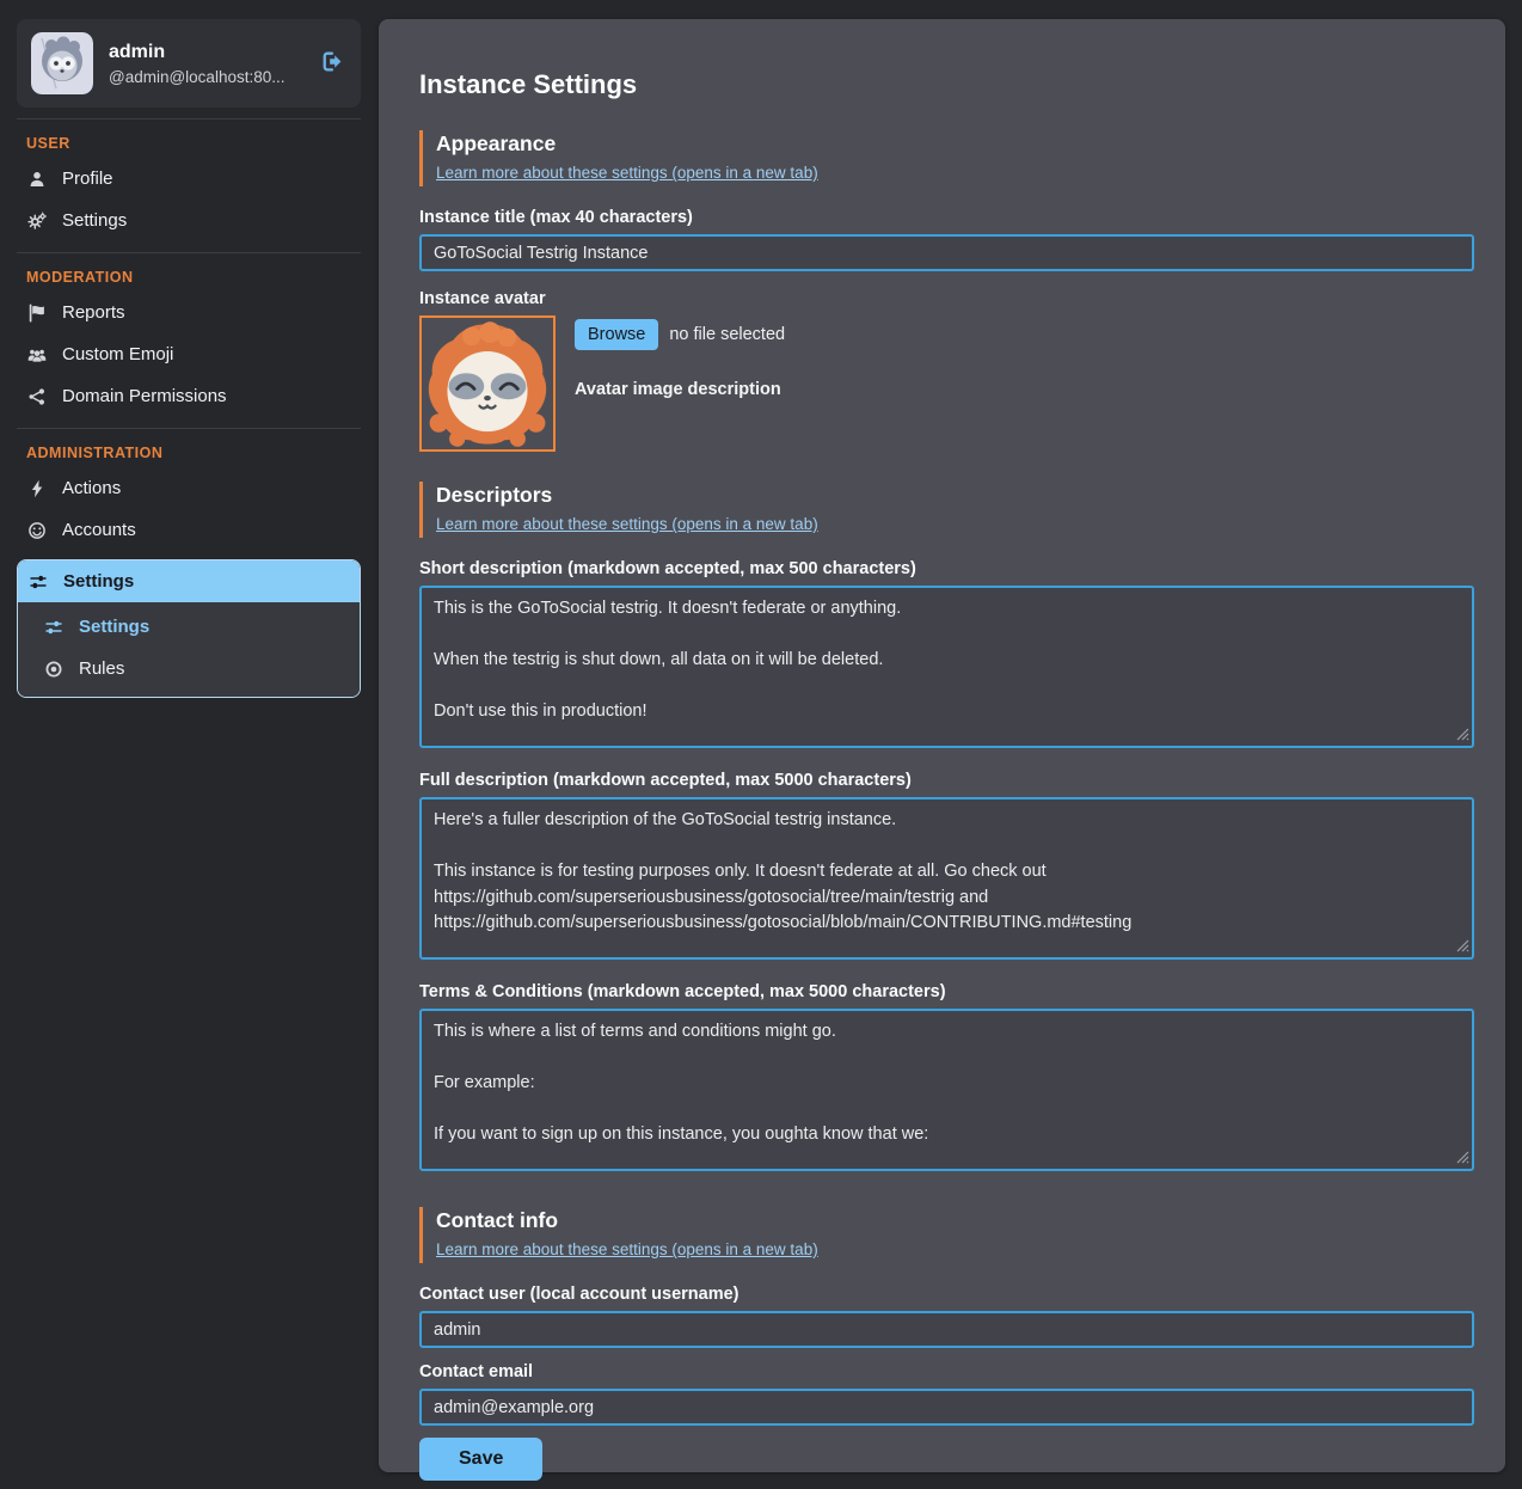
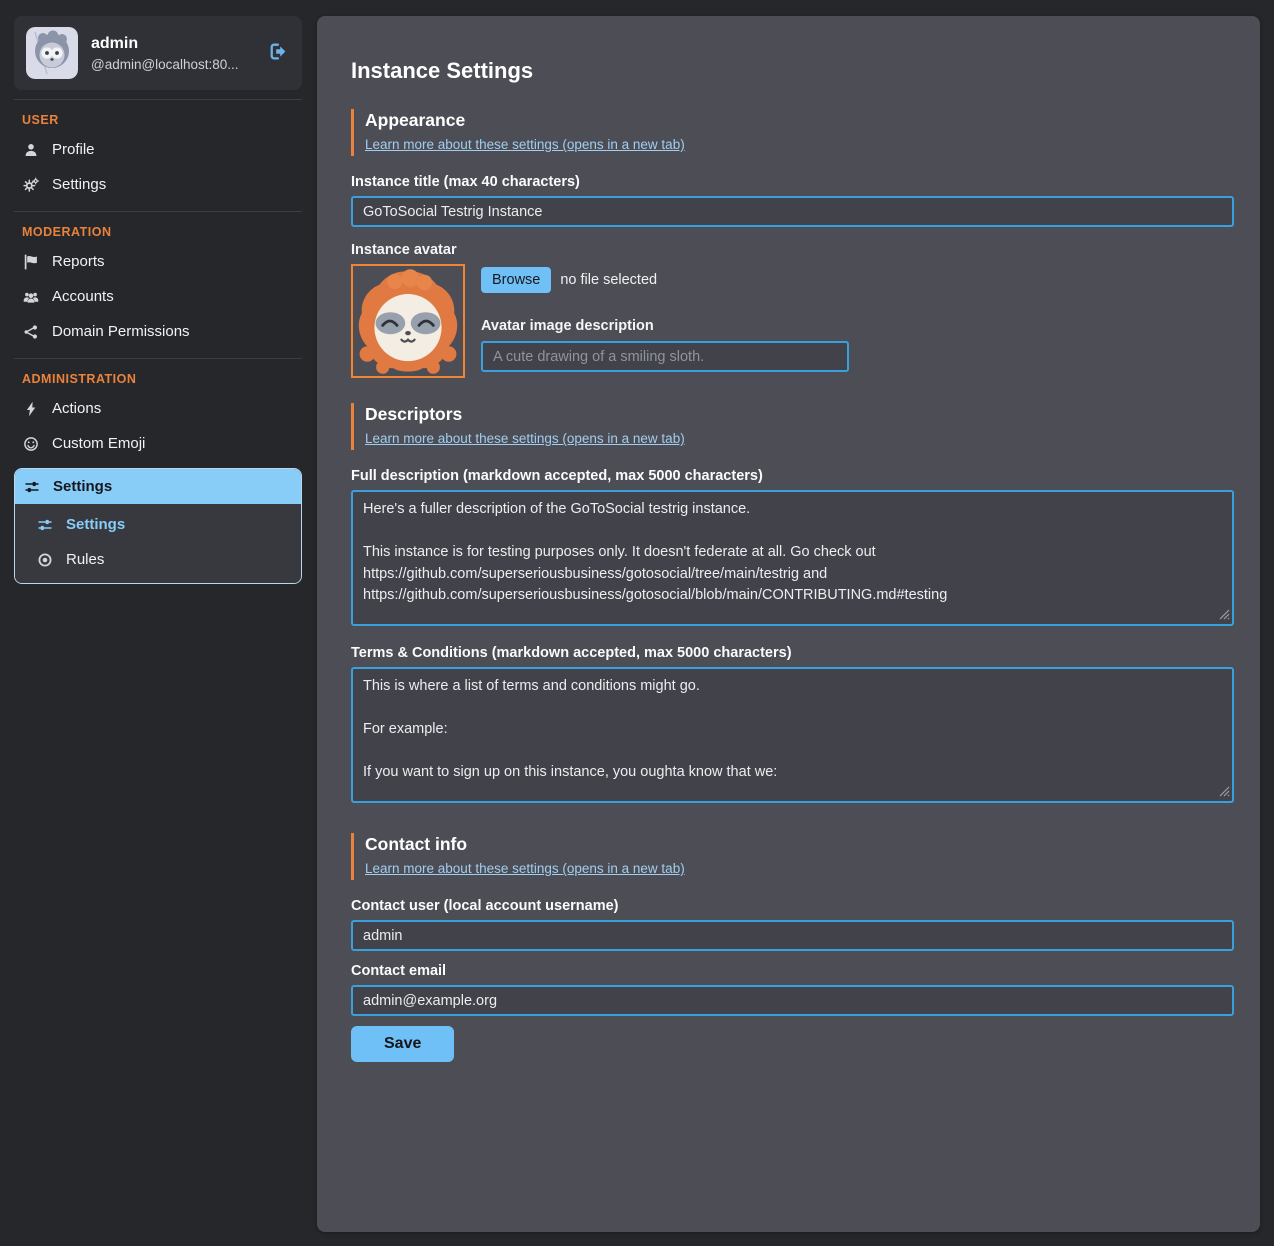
  admin
  @admin@localhost:80...
  USER
  Profile
  Settings
  MODERATION
  Reports
- Custom Emoji
+ Accounts
  Domain Permissions
  ADMINISTRATION
  Actions
- Accounts
+ Custom Emoji
  Settings
  Settings
  Rules
  Instance Settings
  Appearance
  Learn more about these settings (opens in a new tab)
  Instance title (max 40 characters)
  GoToSocial Testrig Instance
  Instance avatar
  Browse
  no file selected
  Avatar image description
+ A cute drawing of a smiling sloth.
  Descriptors
  Learn more about these settings (opens in a new tab)
- Short description (markdown accepted, max 500 characters)
- This is the GoToSocial testrig. It doesn't federate or anything.
- When the testrig is shut down, all data on it will be deleted.
- Don't use this in production!
  Full description (markdown accepted, max 5000 characters)
  Here's a fuller description of the GoToSocial testrig instance.
  Terms & Conditions (markdown accepted, max 5000 characters)
  This is where a list of terms and conditions might go.
  For example:
  If you want to sign up on this instance, you oughta know that we:
  Contact info
  Learn more about these settings (opens in a new tab)
  Contact user (local account username)
  admin
  Contact email
  admin@example.org
  Save
